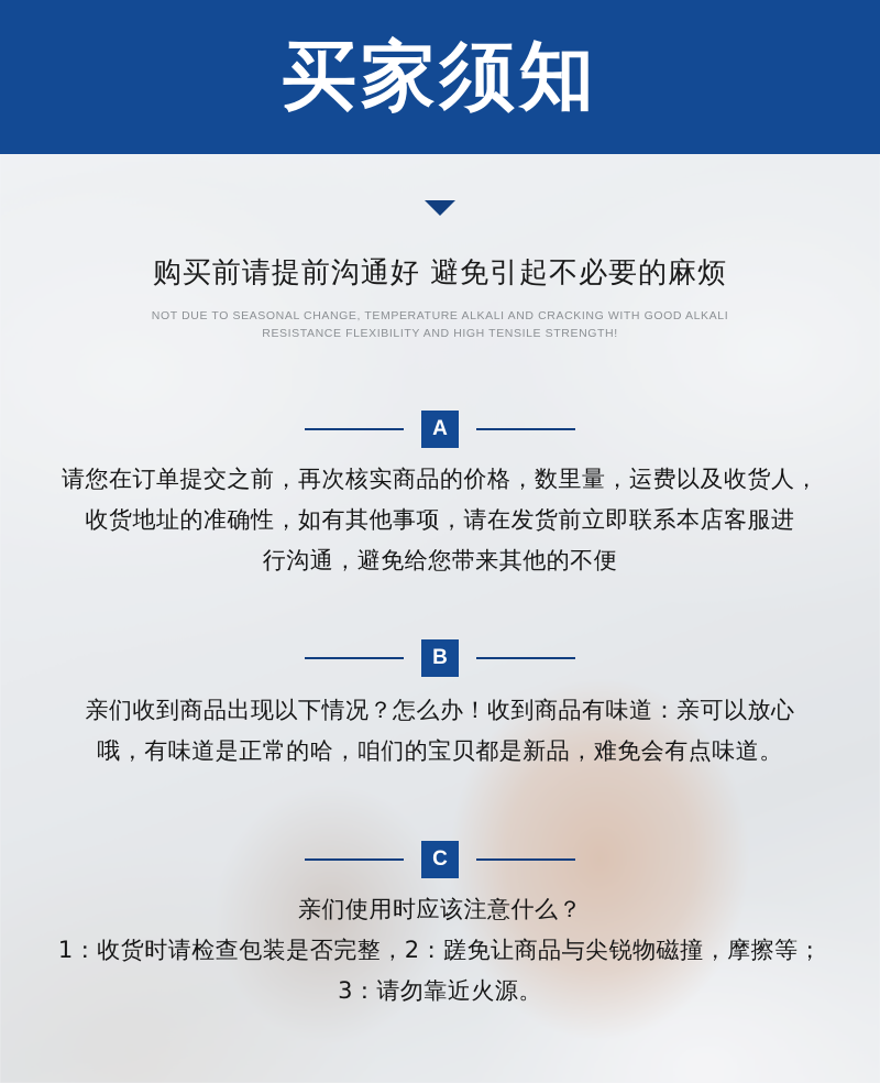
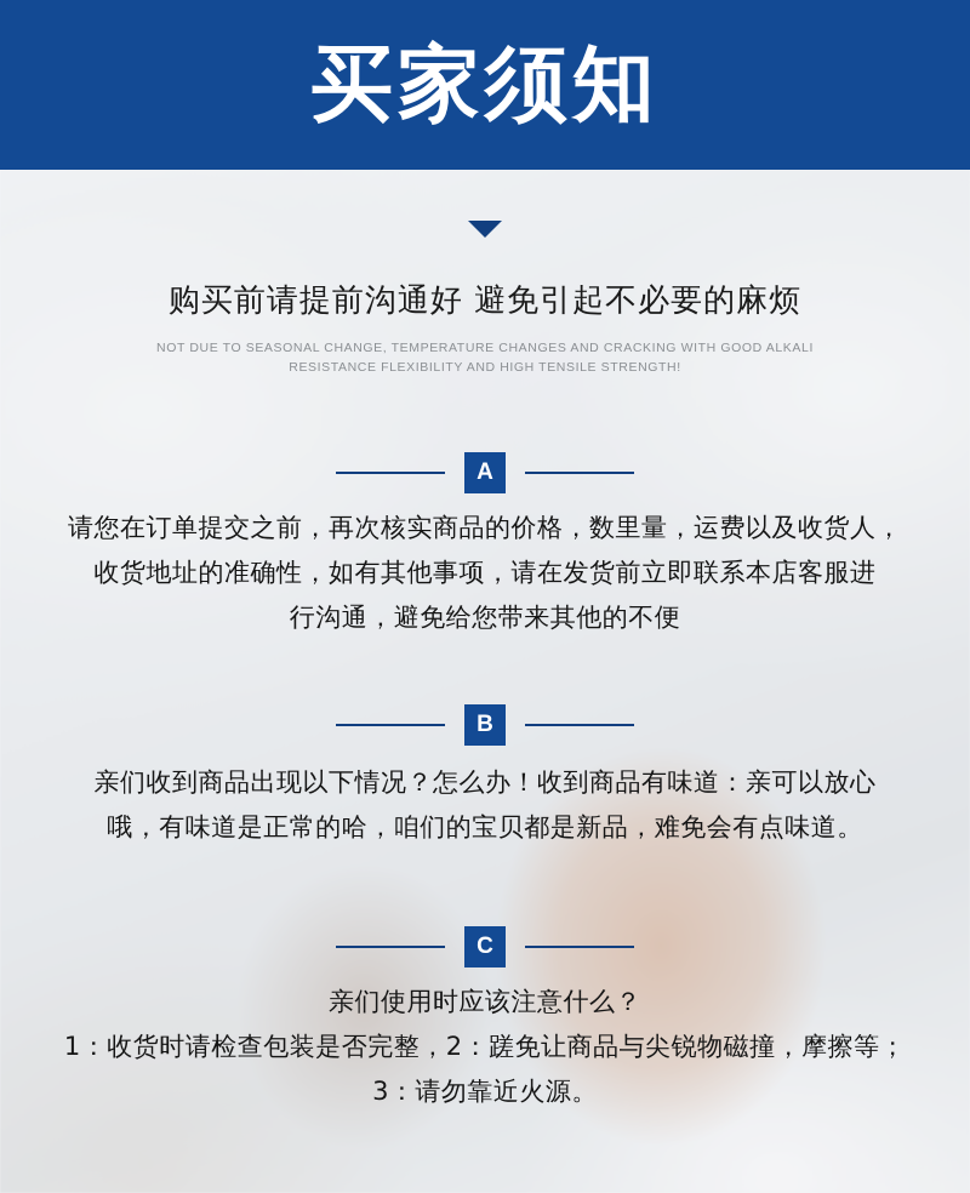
  买家须知
  购买前请提前沟通好 避免引起不必要的麻烦
- NOT DUE TO SEASONAL CHANGE, TEMPERATURE ALKALI AND CRACKING WITH GOOD ALKALI RESISTANCE FLEXIBILITY AND HIGH TENSILE STRENGTH!
+ NOT DUE TO SEASONAL CHANGE, TEMPERATURE CHANGES AND CRACKING WITH GOOD ALKALI RESISTANCE FLEXIBILITY AND HIGH TENSILE STRENGTH!
  A
  请您在订单提交之前，再次核实商品的价格，数里量，运费以及收货人，
  收货地址的准确性，如有其他事项，请在发货前立即联系本店客服进
  行沟通，避免给您带来其他的不便
  B
  亲们收到商品出现以下情况？怎么办！收到商品有味道：亲可以放心
  哦，有味道是正常的哈，咱们的宝贝都是新品，难免会有点味道。
  C
  亲们使用时应该注意什么？
  1：收货时请检查包装是否完整，2：蹉免让商品与尖锐物磁撞，摩擦等；
  3：请勿靠近火源。
